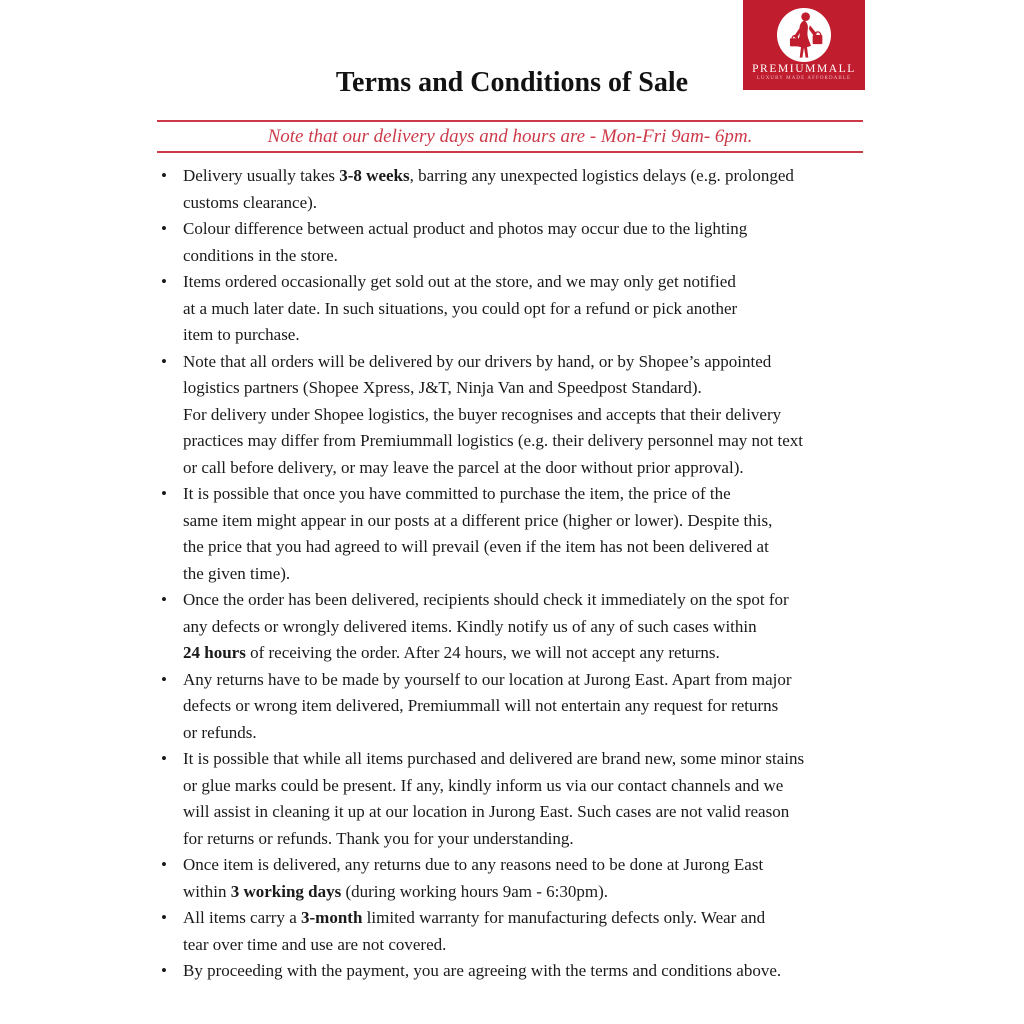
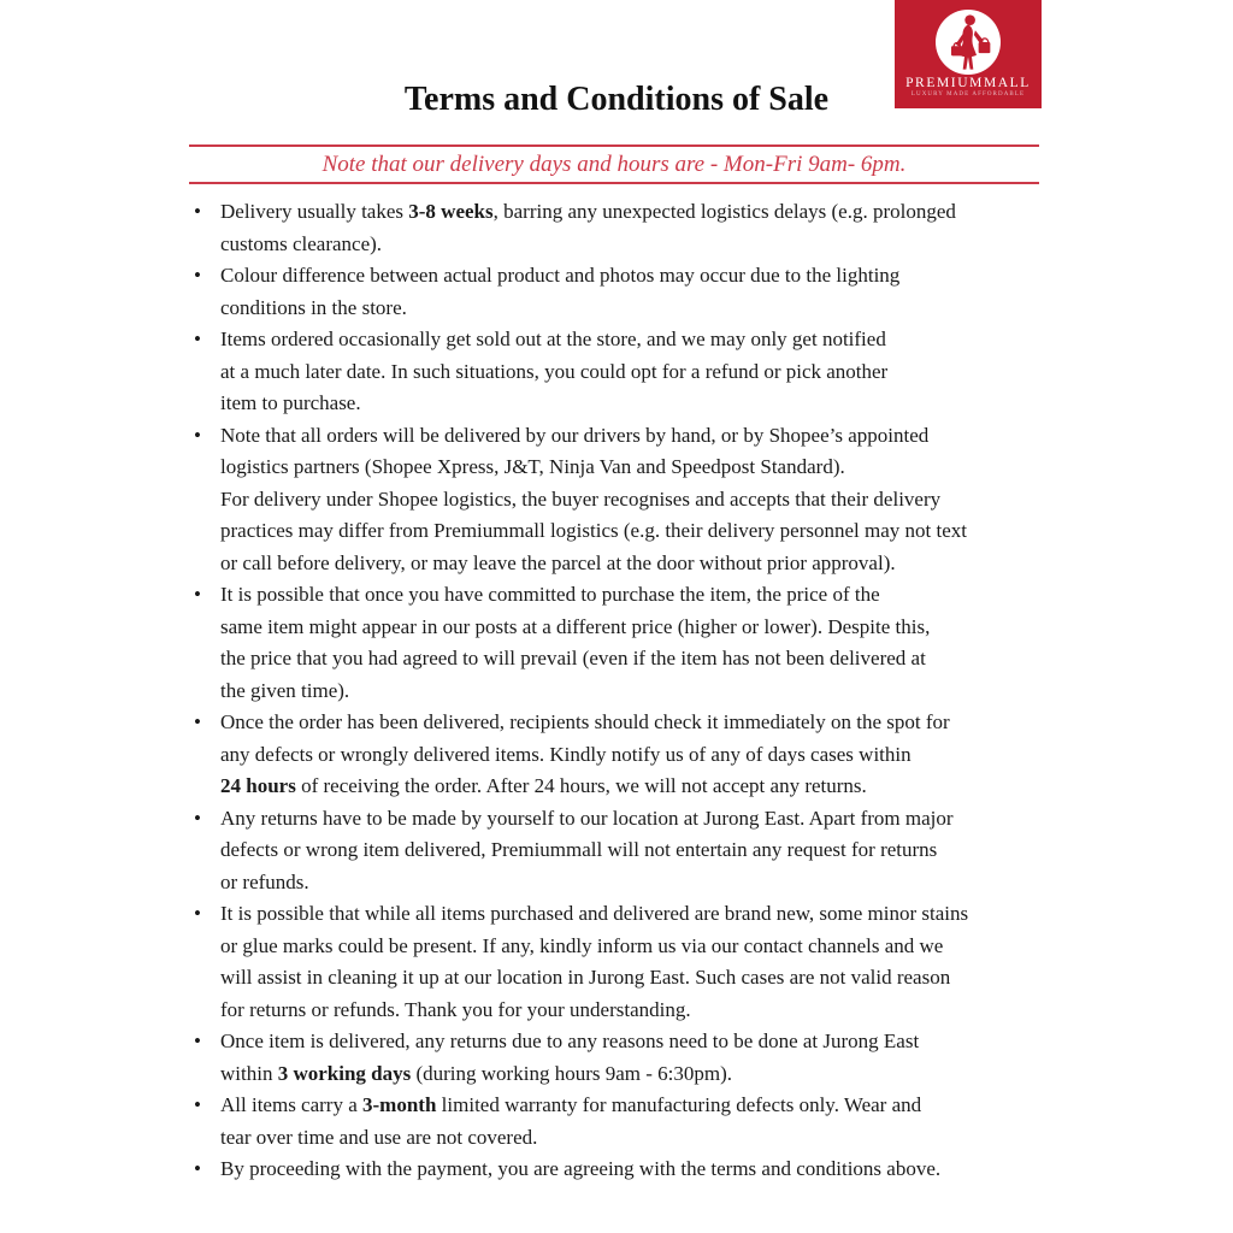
  PREMIUMMALL
  Terms and Conditions of Sale
  Note that our delivery days and hours are - Mon-Fri 9am- 6pm.
  Delivery usually takes 3-8 weeks, barring any unexpected logistics delays (e.g. prolonged
  customs clearance).
  Colour difference between actual product and photos may occur due to the lighting
  conditions in the store.
  Items ordered occasionally get sold out at the store, and we may only get notified
  at a much later date. In such situations, you could opt for a refund or pick another
  item to purchase.
  Note that all orders will be delivered by our drivers by hand, or by Shopee’s appointed
  logistics partners (Shopee Xpress, J&T, Ninja Van and Speedpost Standard).
  For delivery under Shopee logistics, the buyer recognises and accepts that their delivery
  practices may differ from Premiummall logistics (e.g. their delivery personnel may not text
  or call before delivery, or may leave the parcel at the door without prior approval).
  It is possible that once you have committed to purchase the item, the price of the
  same item might appear in our posts at a different price (higher or lower). Despite this,
  the price that you had agreed to will prevail (even if the item has not been delivered at
  the given time).
  Once the order has been delivered, recipients should check it immediately on the spot for
- any defects or wrongly delivered items. Kindly notify us of any of such cases within
+ any defects or wrongly delivered items. Kindly notify us of any of days cases within
  24 hours of receiving the order. After 24 hours, we will not accept any returns.
  Any returns have to be made by yourself to our location at Jurong East. Apart from major
  defects or wrong item delivered, Premiummall will not entertain any request for returns
  or refunds.
  It is possible that while all items purchased and delivered are brand new, some minor stains
  or glue marks could be present. If any, kindly inform us via our contact channels and we
  will assist in cleaning it up at our location in Jurong East. Such cases are not valid reason
  for returns or refunds. Thank you for your understanding.
  Once item is delivered, any returns due to any reasons need to be done at Jurong East
  within 3 working days (during working hours 9am - 6:30pm).
  All items carry a 3-month limited warranty for manufacturing defects only. Wear and
  tear over time and use are not covered.
  By proceeding with the payment, you are agreeing with the terms and conditions above.
